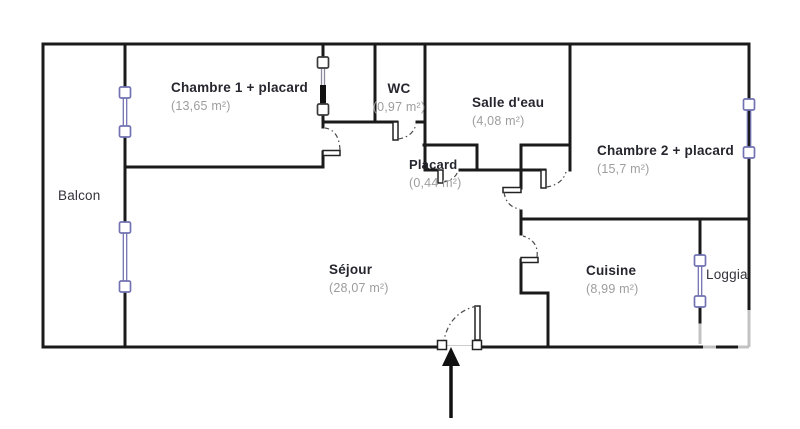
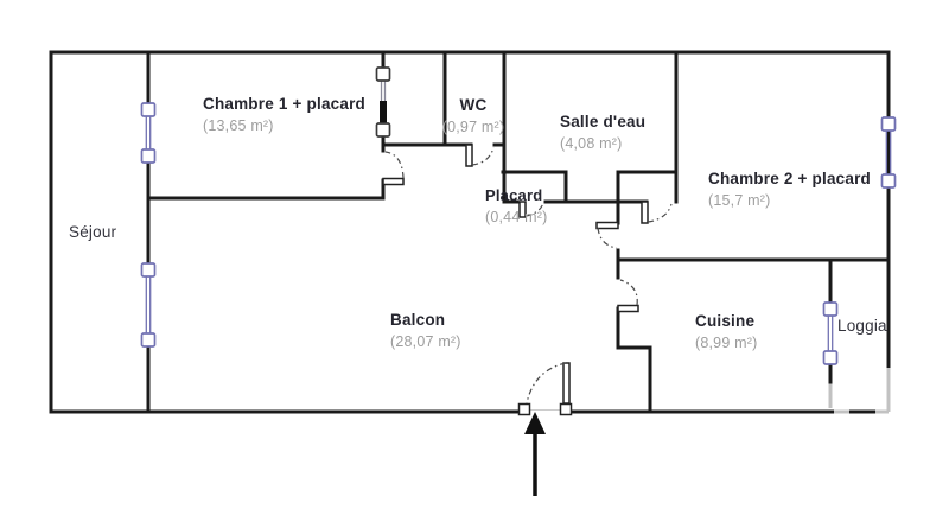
- Balcon
+ Séjour
  Chambre 1 + placard
  (13,65 m²)
  WC
  (0,97 m²)
  Salle d'eau
  (4,08 m²)
  Chambre 2 + placard
  (15,7 m²)
  Placard
  (0,44 m²)
- Séjour
+ Balcon
  (28,07 m²)
  Cuisine
  (8,99 m²)
  Loggia
